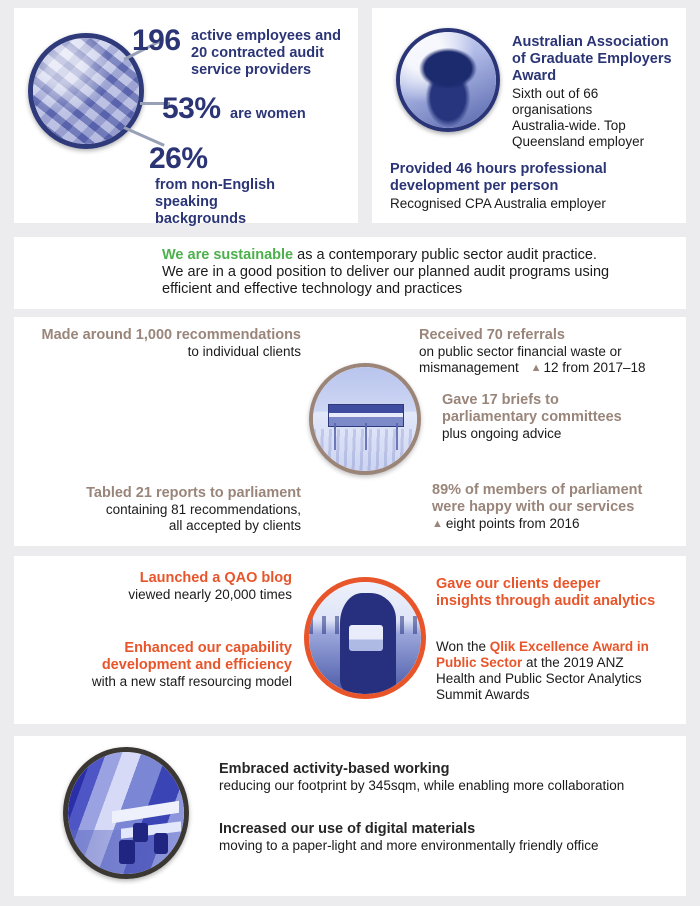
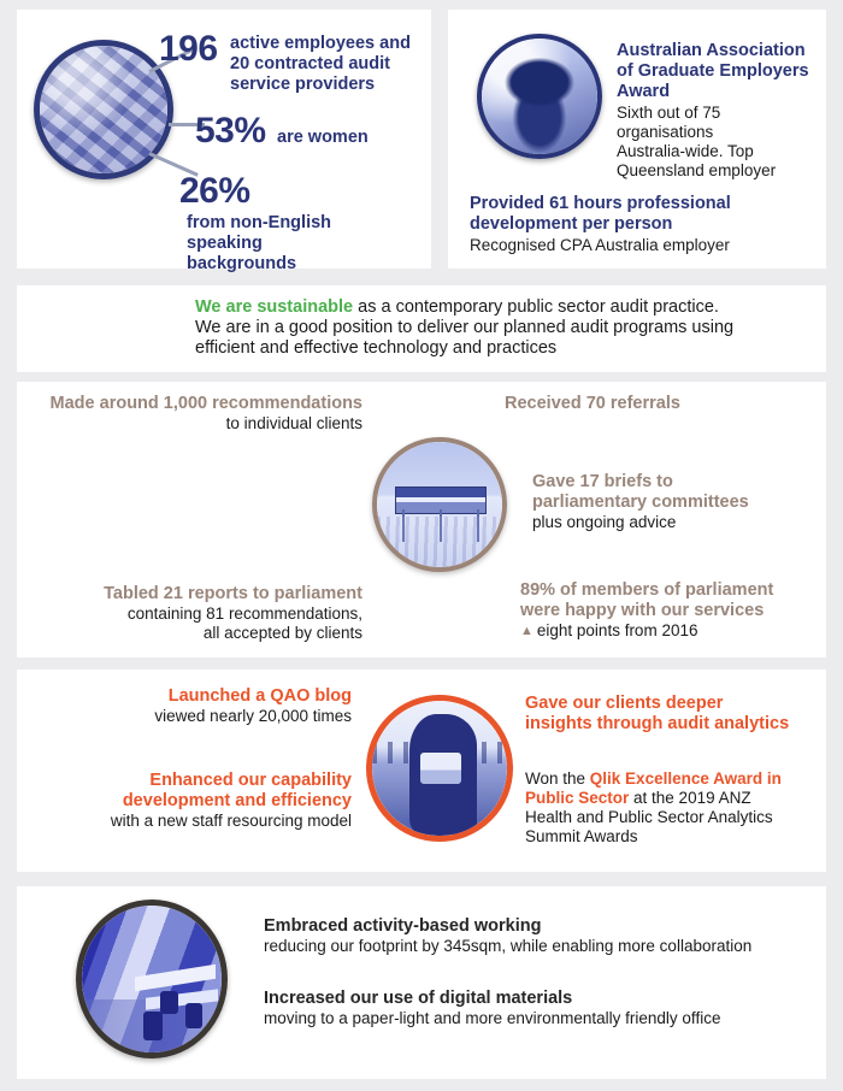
  196 active employees and
  20 contracted audit
  service providers
  53% are women
  26% from non-English
  speaking backgrounds
  Australian Association
  of Graduate Employers
  Award
- Sixth out of 66 organisations
+ Sixth out of 75 organisations
  Australia-wide. Top
  Queensland employer
- Provided 46 hours professional
+ Provided 61 hours professional
  development per person
  Recognised CPA Australia employer
  We are sustainable as a contemporary public sector audit practice.
  We are in a good position to deliver our planned audit programs using
  efficient and effective technology and practices
  Made around 1,000 recommendations
  to individual clients
  Tabled 21 reports to parliament
  containing 81 recommendations,
  all accepted by clients
  Received 70 referrals
- on public sector financial waste or
- mismanagement ▲ 12 from 2017–18
  Gave 17 briefs to
  parliamentary committees
  plus ongoing advice
  89% of members of parliament
  were happy with our services
  ▲ eight points from 2016
  Launched a QAO blog
  viewed nearly 20,000 times
  Enhanced our capability
  development and efficiency
  with a new staff resourcing model
  Gave our clients deeper
  insights through audit analytics
  Won the Qlik Excellence Award in
  Public Sector at the 2019 ANZ
  Health and Public Sector Analytics
  Summit Awards
  Embraced activity-based working
  reducing our footprint by 345sqm, while enabling more collaboration
  Increased our use of digital materials
  moving to a paper-light and more environmentally friendly office
